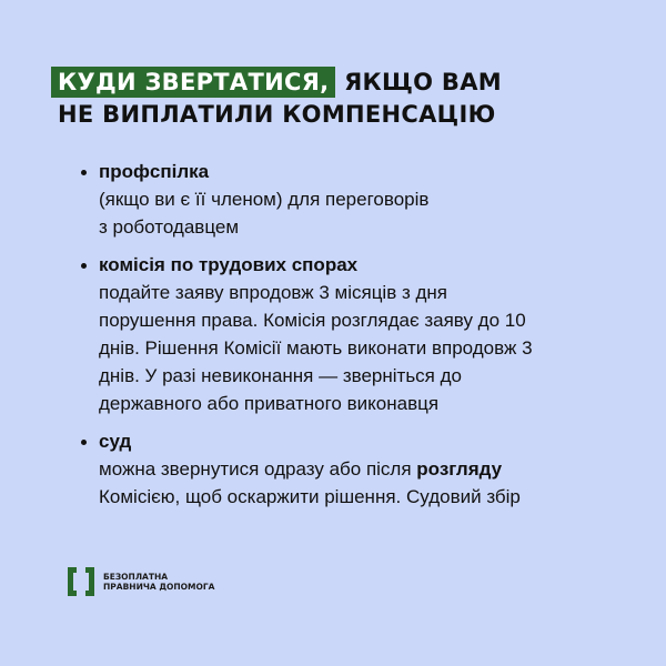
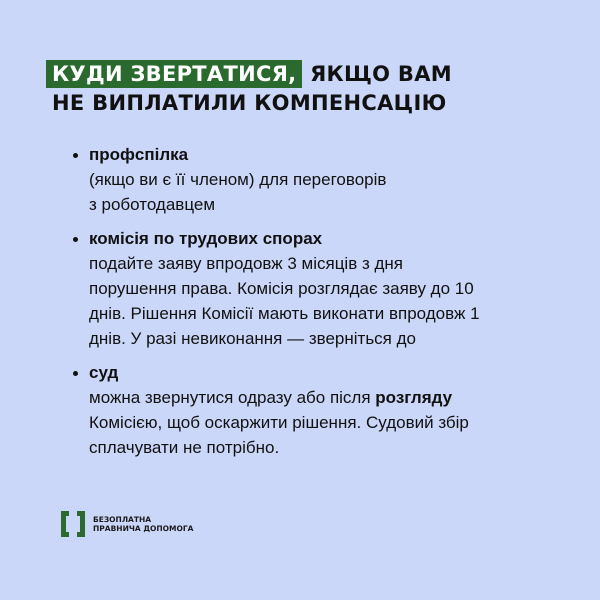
  КУДИ ЗВЕРТАТИСЯ, ЯКЩО ВАМ
  НЕ ВИПЛАТИЛИ КОМПЕНСАЦІЮ
  профспілка
  (якщо ви є її членом) для переговорів
  з роботодавцем
  комісія по трудових спорах
  подайте заяву впродовж 3 місяців з дня
  порушення права. Комісія розглядає заяву до 10
- днів. Рішення Комісії мають виконати впродовж 3
+ днів. Рішення Комісії мають виконати впродовж 1
  днів. У разі невиконання — зверніться до
- державного або приватного виконавця
  суд
  можна звернутися одразу або після розгляду
  Комісією, щоб оскаржити рішення. Судовий збір
+ сплачувати не потрібно.
  БЕЗОПЛАТНА
  ПРАВНИЧА ДОПОМОГА
